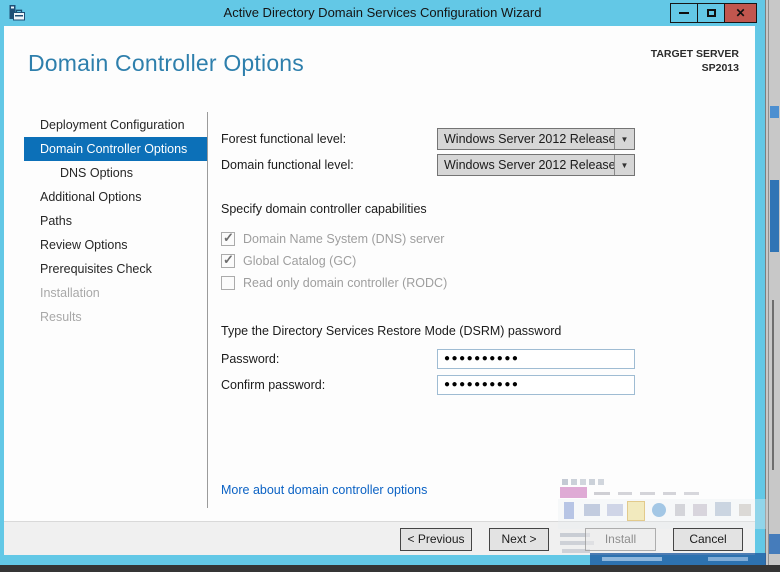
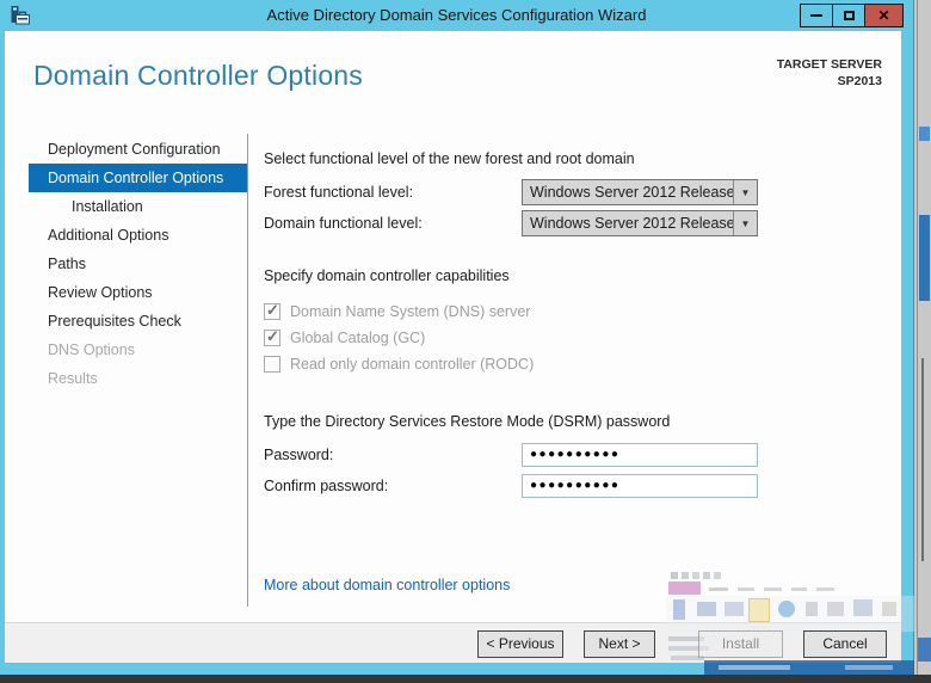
  Active Directory Domain Services Configuration Wizard
  ✕
  Domain Controller Options
  TARGET SERVER
  SP2013
  Deployment Configuration
  Domain Controller Options
- DNS Options
+ Installation
  Additional Options
  Paths
  Review Options
  Prerequisites Check
- Installation
+ DNS Options
  Results
+ Select functional level of the new forest and root domain
  Forest functional level:
  Windows Server 2012 Release
  ▼
  Domain functional level:
  Windows Server 2012 Release
  ▼
  Specify domain controller capabilities
  ✓
  Domain Name System (DNS) server
  ✓
  Global Catalog (GC)
  Read only domain controller (RODC)
  Type the Directory Services Restore Mode (DSRM) password
  Password:
  ●●●●●●●●●●
  Confirm password:
  ●●●●●●●●●●
  More about domain controller options
  < Previous
  Next >
  Install
  Cancel
